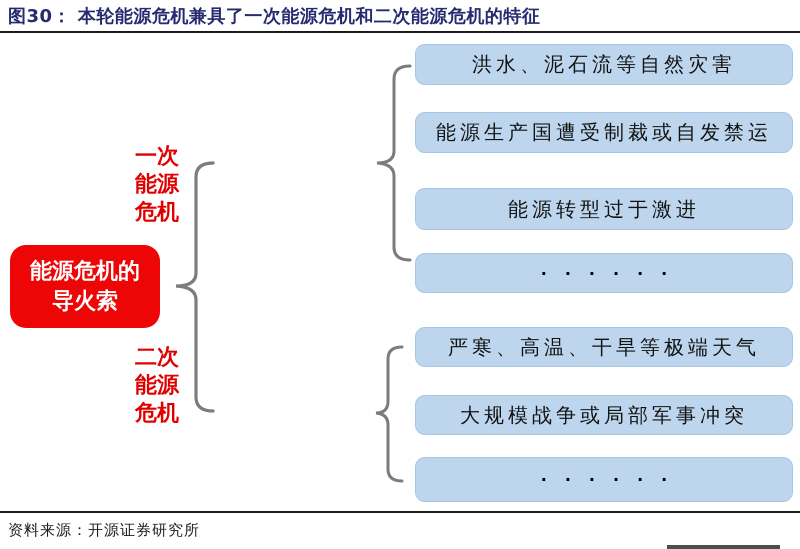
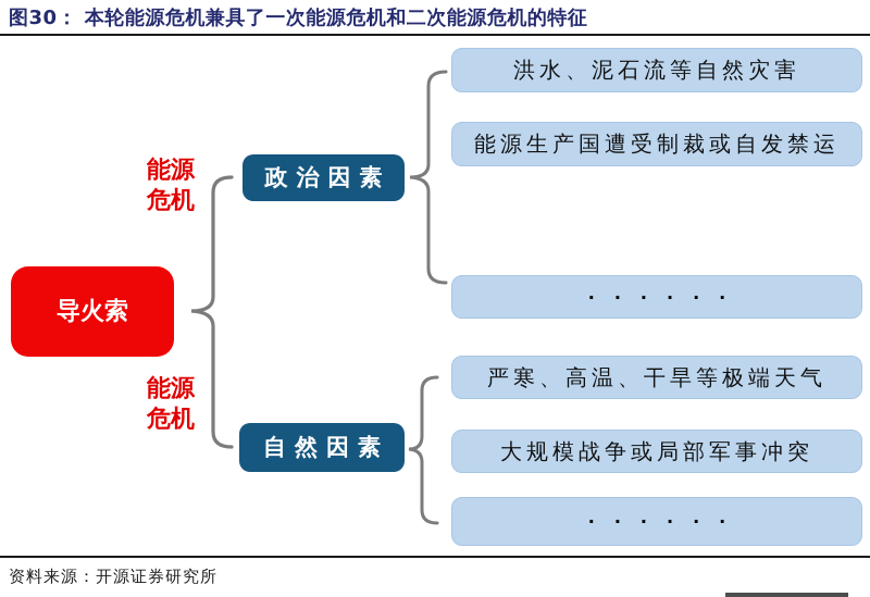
  图30： 本轮能源危机兼具了一次能源危机和二次能源危机的特征
- 能源危机的
  导火索
- 一次
  能源
  危机
- 二次
  能源
  危机
+ 政治因素
+ 自然因素
  洪水、泥石流等自然灾害
  能源生产国遭受制裁或自发禁运
- 能源转型过于激进
  ······
  严寒、高温、干旱等极端天气
  大规模战争或局部军事冲突
  ······
  资料来源：开源证券研究所
